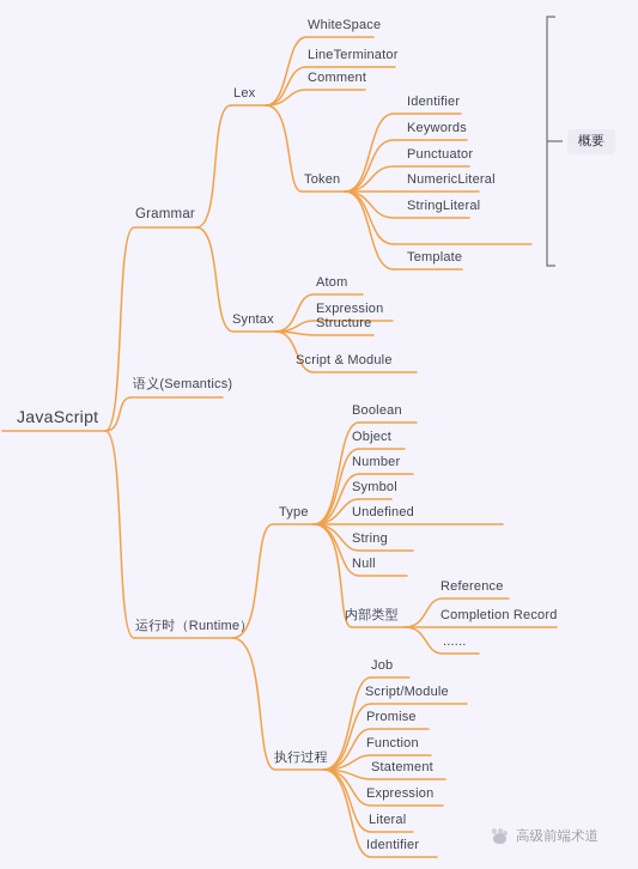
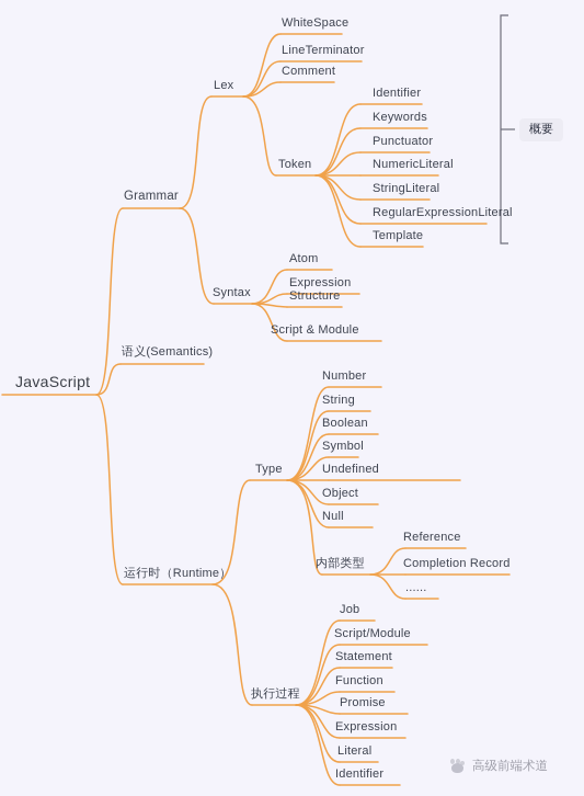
  JavaScript
  Grammar
  语义(Semantics)
  运行时（Runtime）
  Lex
  Syntax
  Token
  Type
  内部类型
  执行过程
  WhiteSpace
  LineTerminator
  Comment
  Identifier
  Keywords
  Punctuator
  NumericLiteral
  StringLiteral
+ RegularExpressionLiteral
  Template
  Atom
  Expression
  Structure
  Script & Module
- Boolean
+ Number
- Object
+ String
- Number
+ Boolean
  Symbol
  Undefined
- String
+ Object
  Null
  Reference
  Completion Record
  ......
  Job
  Script/Module
- Promise
+ Statement
  Function
- Statement
+ Promise
  Expression
  Literal
  Identifier
  概要
  高级前端术道
